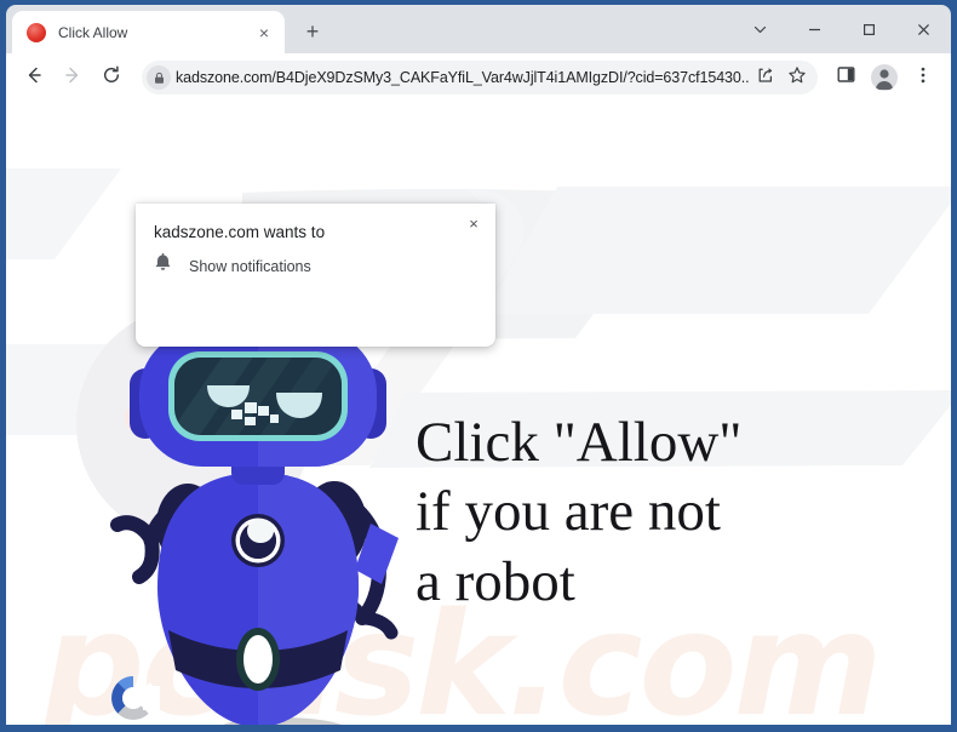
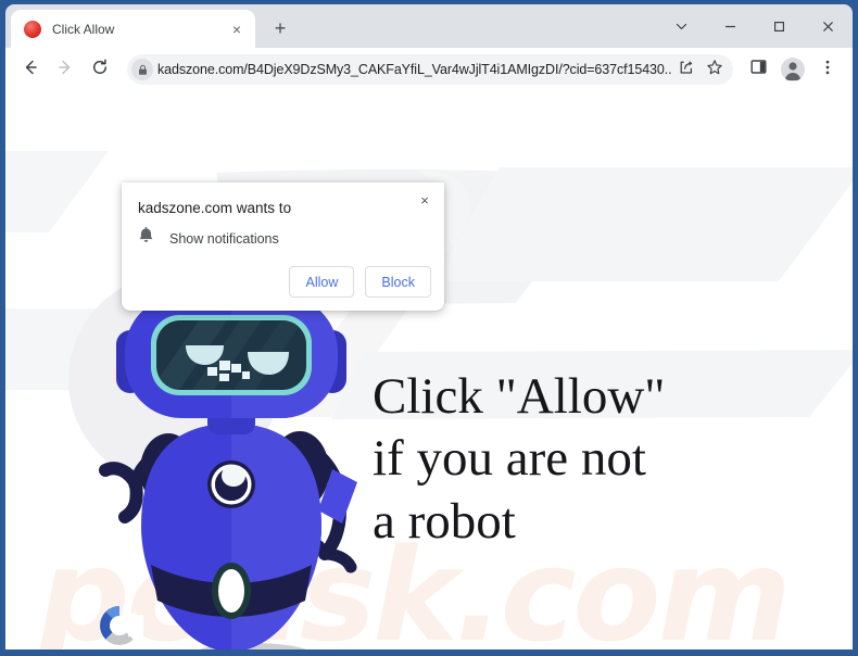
  Click Allow
  ×
  +
  kadszone.com/B4DjeX9DzSMy3_CAKFaYfiL_Var4wJjlT4i1AMIgzDI/?cid=637cf15430..
  psk.com
  Click "Allow"
  if you are not
  a robot
  ×
  kadszone.com wants to
  Show notifications
+ Allow
+ Block
